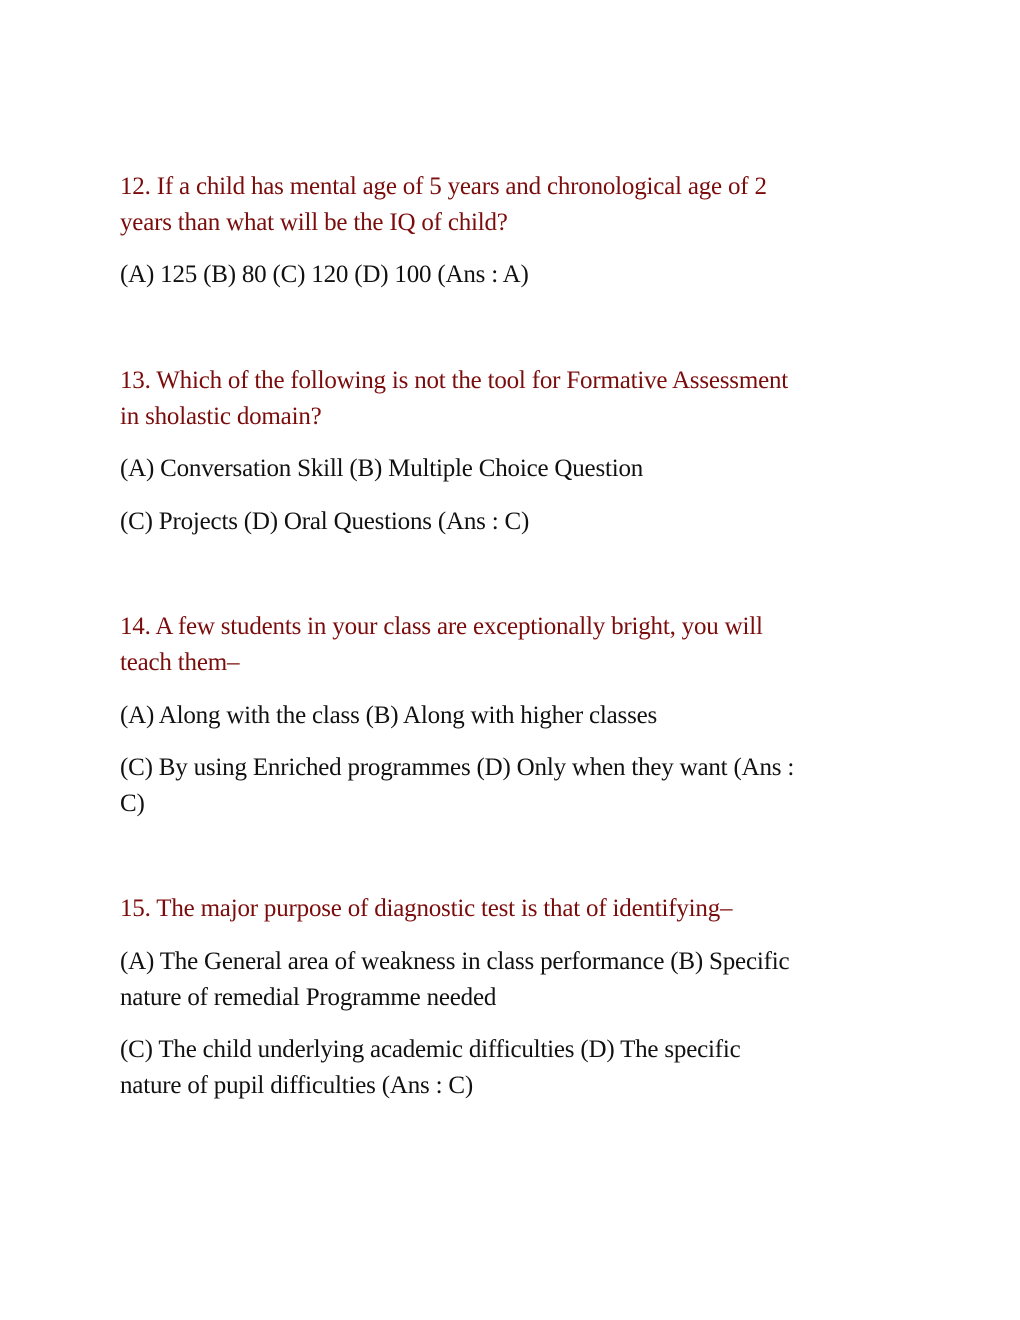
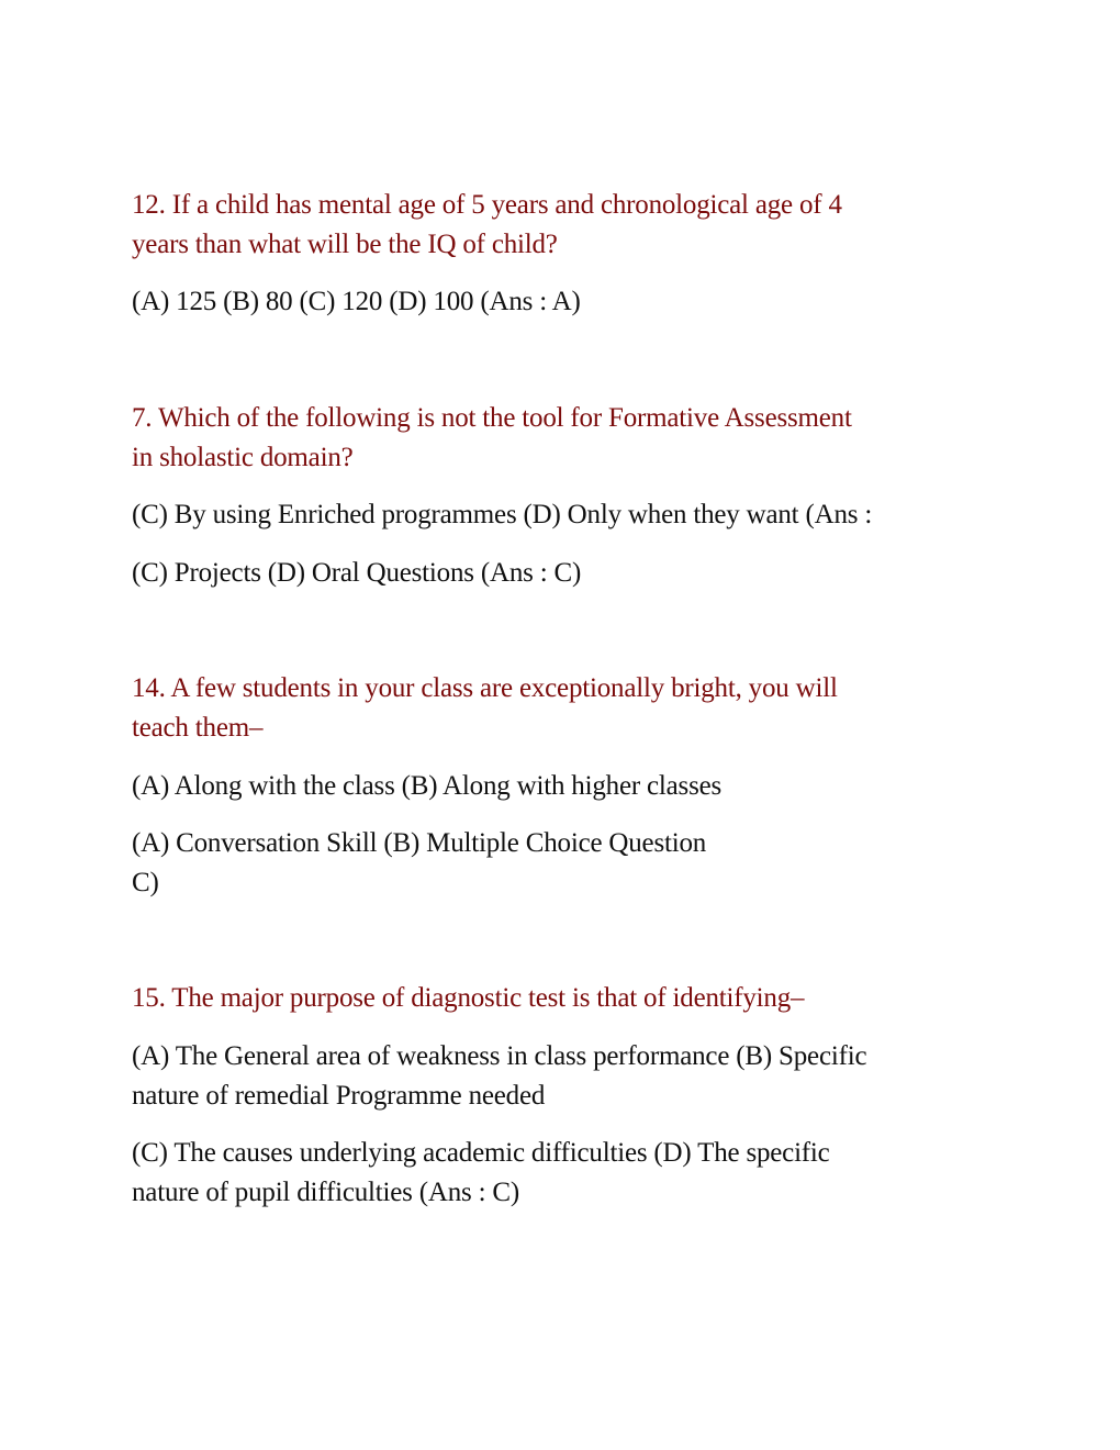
- 12. If a child has mental age of 5 years and chronological age of 2
+ 12. If a child has mental age of 5 years and chronological age of 4
  years than what will be the IQ of child?
  (A) 125 (B) 80 (C) 120 (D) 100 (Ans : A)
- 13. Which of the following is not the tool for Formative Assessment
+ 7. Which of the following is not the tool for Formative Assessment
  in sholastic domain?
- (A) Conversation Skill (B) Multiple Choice Question
+ (C) By using Enriched programmes (D) Only when they want (Ans :
  (C) Projects (D) Oral Questions (Ans : C)
  14. A few students in your class are exceptionally bright, you will
  teach them–
  (A) Along with the class (B) Along with higher classes
- (C) By using Enriched programmes (D) Only when they want (Ans :
+ (A) Conversation Skill (B) Multiple Choice Question
  C)
  15. The major purpose of diagnostic test is that of identifying–
  (A) The General area of weakness in class performance (B) Specific
  nature of remedial Programme needed
- (C) The child underlying academic difficulties (D) The specific
+ (C) The causes underlying academic difficulties (D) The specific
  nature of pupil difficulties (Ans : C)
